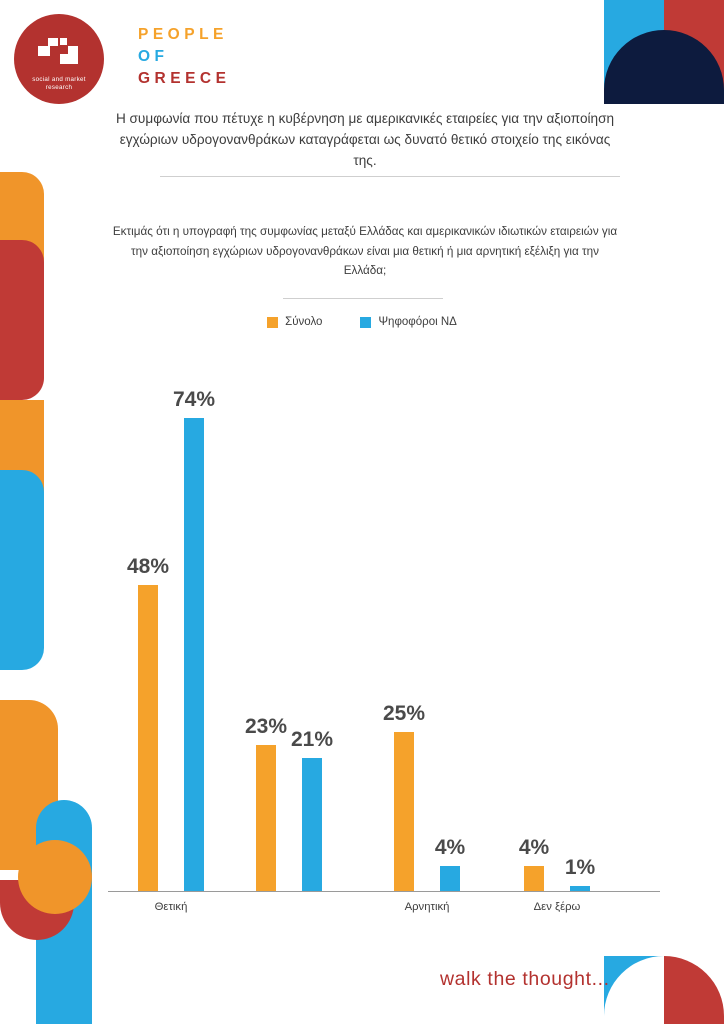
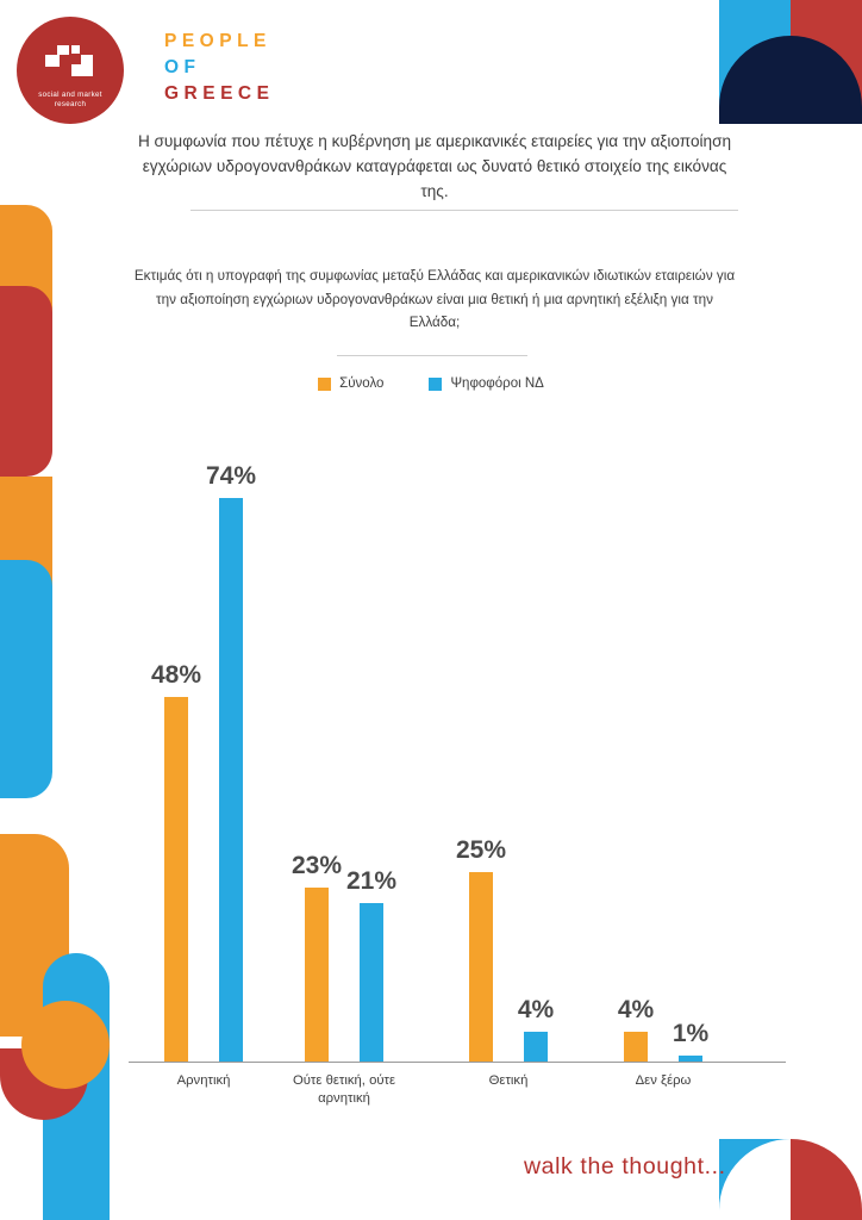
  PEOPLE
  OF
  GREECE
  Η συμφωνία που πέτυχε η κυβέρνηση με αμερικανικές εταιρείες για την αξιοποίηση εγχώριων υδρογονανθράκων καταγράφεται ως δυνατό θετικό στοιχείο της εικόνας της.
  Εκτιμάς ότι η υπογραφή της συμφωνίας μεταξύ Ελλάδας και αμερικανικών ιδιωτικών εταιρειών για την αξιοποίηση εγχώριων υδρογονανθράκων είναι μια θετική ή μια αρνητική εξέλιξη για την Ελλάδα;
  Σύνολο
  Ψηφοφόροι ΝΔ
  48%
  74%
- Θετική
+ Αρνητική
  23%
  21%
+ Ούτε θετική, ούτε
+ αρνητική
  25%
  4%
- Αρνητική
+ Θετική
  4%
  1%
  Δεν ξέρω
  walk the thought...
